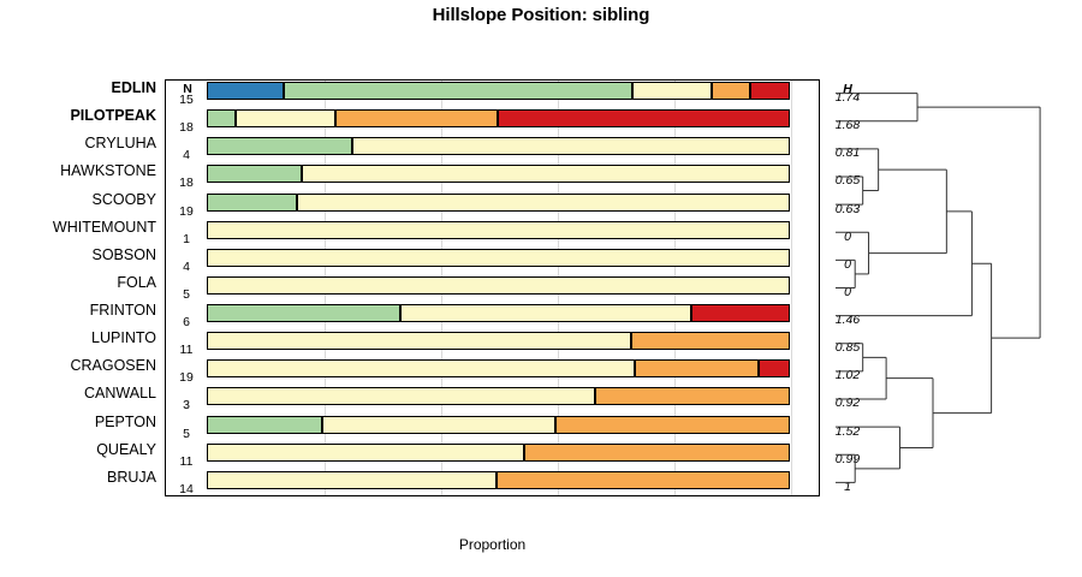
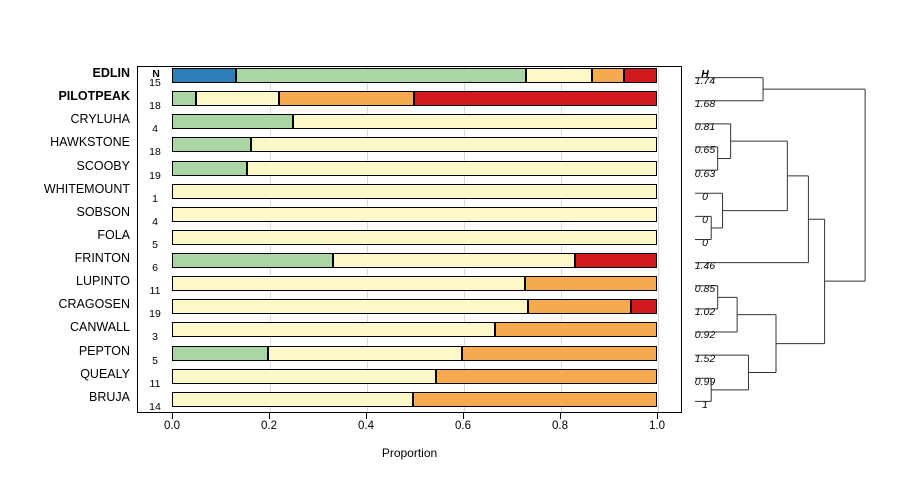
- Hillslope Position: sibling
  N
  H
  EDLIN
  15
  1.74
  PILOTPEAK
  18
  1.68
  CRYLUHA
  4
  0.81
  HAWKSTONE
  18
  0.65
  SCOOBY
  19
  0.63
  WHITEMOUNT
  1
  0
  SOBSON
  4
  0
  FOLA
  5
  0
  FRINTON
  6
  1.46
  LUPINTO
  11
  0.85
  CRAGOSEN
  19
  1.02
  CANWALL
  3
  0.92
  PEPTON
  5
  1.52
  QUEALY
  11
  0.99
  BRUJA
  14
  1
+ 0.0
+ 0.2
+ 0.4
+ 0.6
+ 0.8
+ 1.0
  Proportion
